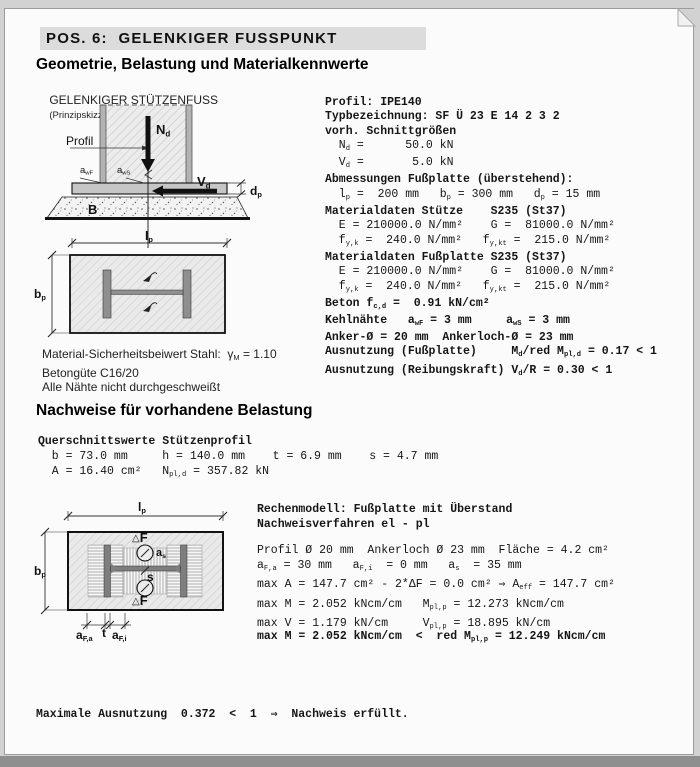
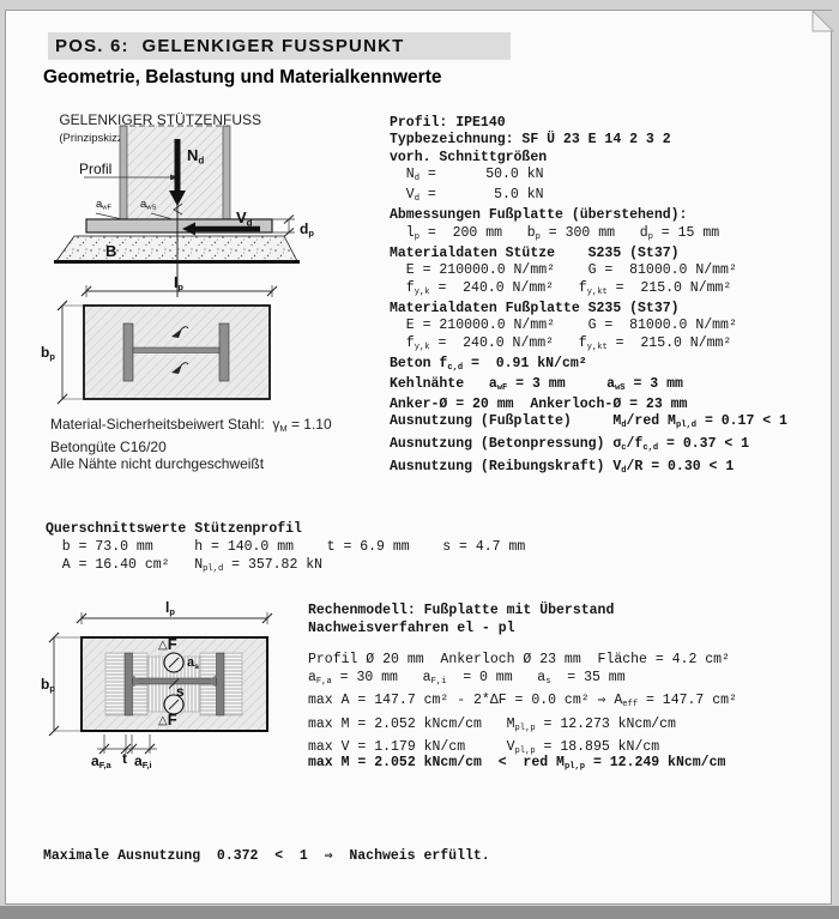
  POS. 6: GELENKIGER FUSSPUNKT
  Geometrie, Belastung und Materialkennwerte
  GELENKIGER STÜTZENFUSS (Prinzipskiz
  Profil: IPE140
  Typbezeichnung: SF Ü 23 E 14 2 3 2
  vorh. Schnittgrößen
  Nd = 50.0 kN
  Vd = 5.0 kN
  Abmessungen Fußplatte (überstehend):
  lp = 200 mm bp = 300 mm dp = 15 mm
  Materialdaten Stütze S235 (St37)
  E = 210000.0 N/mm² G = 81000.0 N/mm²
  fy,k = 240.0 N/mm² fy,kt = 215.0 N/mm²
  Materialdaten Fußplatte S235 (St37)
  E = 210000.0 N/mm² G = 81000.0 N/mm²
  fy,k = 240.0 N/mm² fy,kt = 215.0 N/mm²
  Beton fc,d = 0.91 kN/cm²
  Kehlnähte awF = 3 mm awS = 3 mm
  Anker-Ø = 20 mm Ankerloch-Ø = 23 mm
  Ausnutzung (Fußplatte) Md/red Mpl,d = 0.17 < 1
+ Ausnutzung (Betonpressung) σc/fc,d = 0.37 < 1
  Ausnutzung (Reibungskraft) Vd/R = 0.30 < 1
  Material-Sicherheitsbeiwert Stahl: γM = 1.10
  Betongüte C16/20
  Alle Nähte nicht durchgeschweißt
- Nachweise für vorhandene Belastung
  Querschnittswerte Stützenprofil
  b = 73.0 mm h = 140.0 mm t = 6.9 mm s = 4.7 mm
  A = 16.40 cm² Npl,d = 357.82 kN
  Rechenmodell: Fußplatte mit Überstand
  Nachweisverfahren el - pl
  Profil Ø 20 mm Ankerloch Ø 23 mm Fläche = 4.2 cm²
  aF,a = 30 mm aF,i = 0 mm as = 35 mm
  max A = 147.7 cm² - 2*ΔF = 0.0 cm² ⇒ Aeff = 147.7 cm²
  max M = 2.052 kNcm/cm Mpl,p = 12.273 kNcm/cm
  max V = 1.179 kN/cm Vpl,p = 18.895 kN/cm
  max M = 2.052 kNcm/cm < red Mpl,p = 12.249 kNcm/cm
  Maximale Ausnutzung 0.372 < 1 ⇒ Nachweis erfüllt.
  Profil
  Nd
  Vd
  dp
  B
  lp
  bp
  lp
  bp
  △F
  △F
  s
  aF,a
  t
  aF,i
